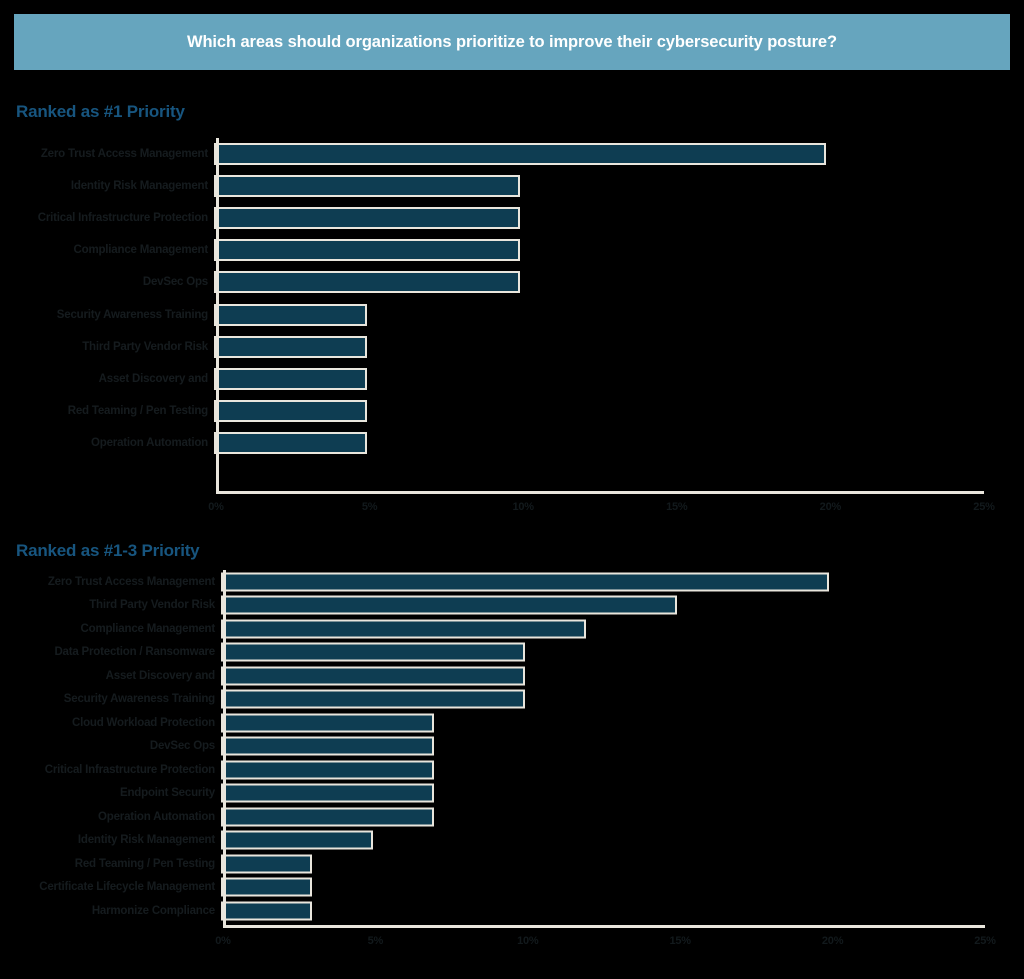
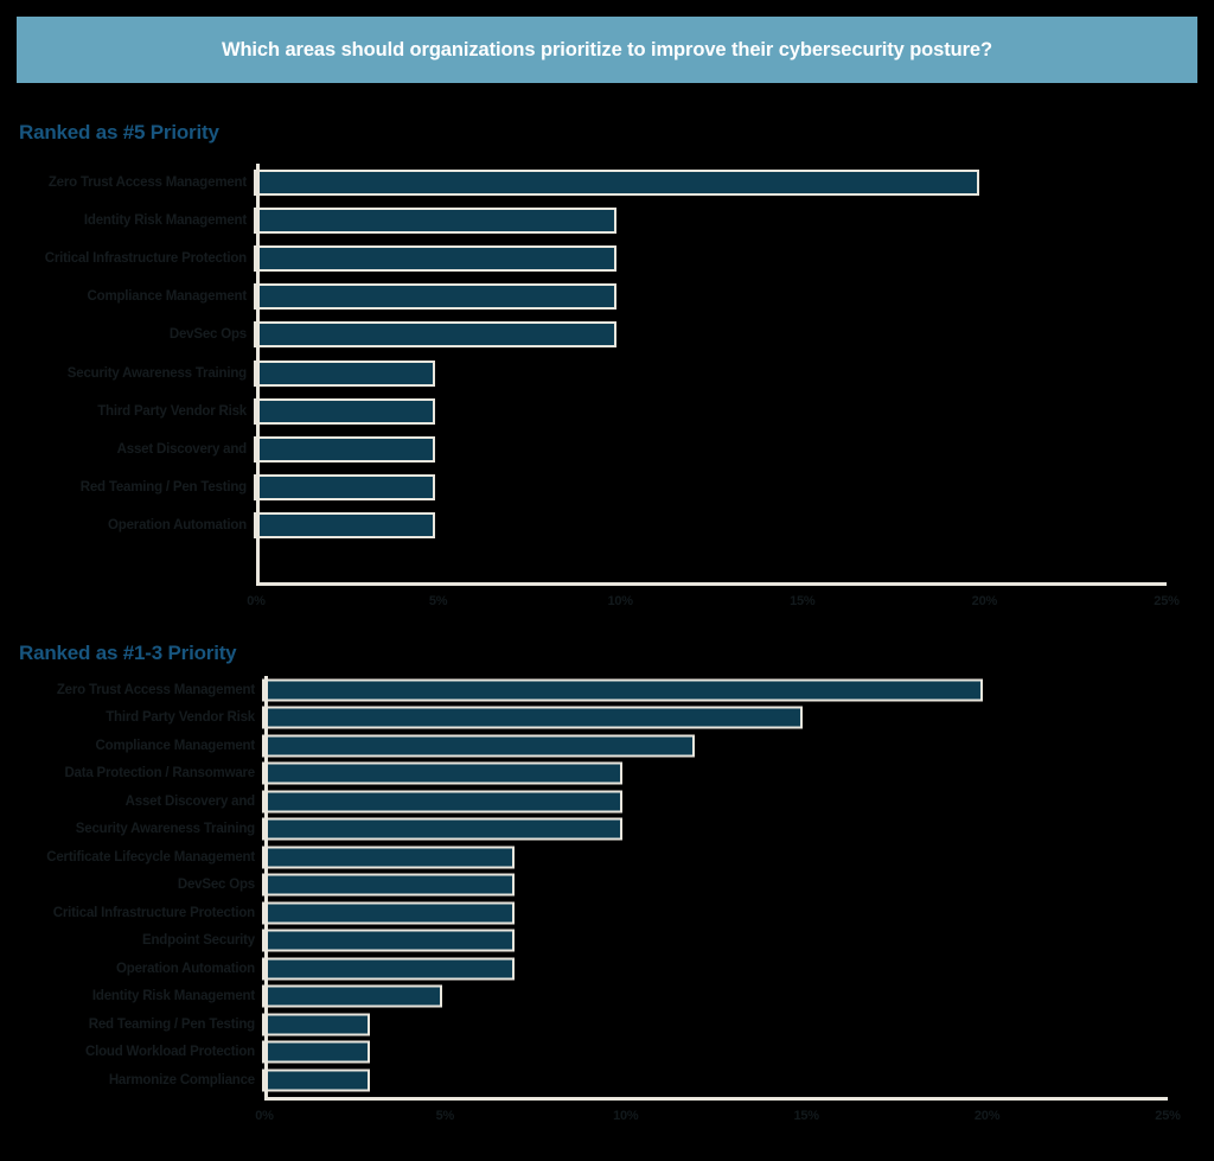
  Which areas should organizations prioritize to improve their cybersecurity posture?
- Ranked as #1 Priority
+ Ranked as #5 Priority
  Zero Trust Access Management
  Identity Risk Management
  Critical Infrastructure Protection
  Compliance Management
  DevSec Ops
  Security Awareness Training
  Third Party Vendor Risk
  Asset Discovery and
  Red Teaming / Pen Testing
  Operation Automation
  0%
  5%
  10%
  15%
  20%
  25%
  Ranked as #1-3 Priority
  Zero Trust Access Management
  Third Party Vendor Risk
  Compliance Management
  Data Protection / Ransomware
  Asset Discovery and
  Security Awareness Training
- Cloud Workload Protection
+ Certificate Lifecycle Management
  DevSec Ops
  Critical Infrastructure Protection
  Endpoint Security
  Operation Automation
  Identity Risk Management
  Red Teaming / Pen Testing
- Certificate Lifecycle Management
+ Cloud Workload Protection
  Harmonize Compliance
  0%
  5%
  10%
  15%
  20%
  25%
